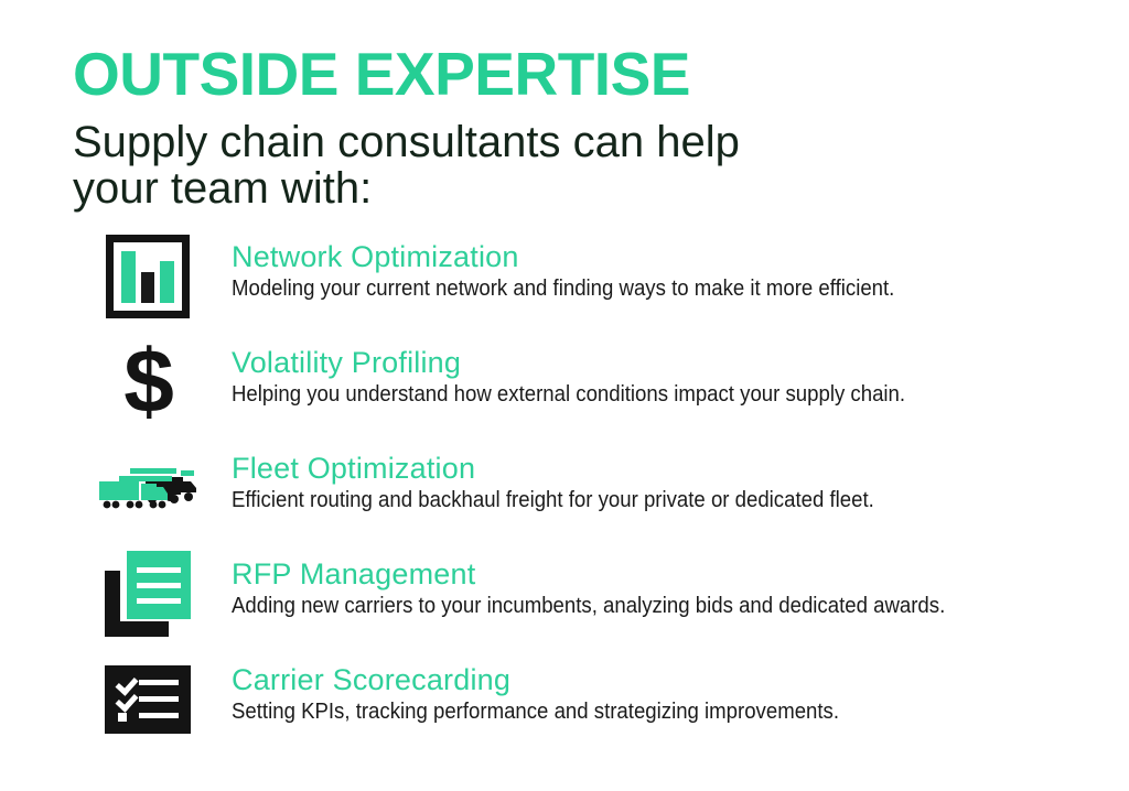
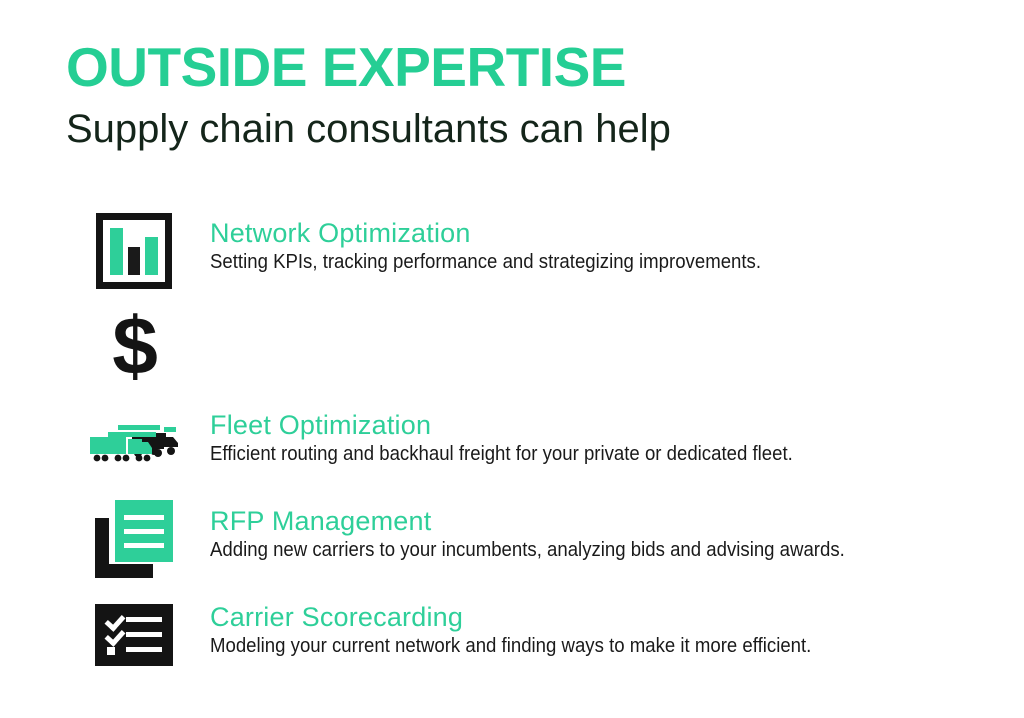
  OUTSIDE EXPERTISE
  Supply chain consultants can help
- your team with:
  Network Optimization
- Modeling your current network and finding ways to make it more efficient.
+ Setting KPIs, tracking performance and strategizing improvements.
  $
- Volatility Profiling
- Helping you understand how external conditions impact your supply chain.
  Fleet Optimization
  Efficient routing and backhaul freight for your private or dedicated fleet.
  RFP Management
- Adding new carriers to your incumbents, analyzing bids and dedicated awards.
+ Adding new carriers to your incumbents, analyzing bids and advising awards.
  Carrier Scorecarding
- Setting KPIs, tracking performance and strategizing improvements.
+ Modeling your current network and finding ways to make it more efficient.
